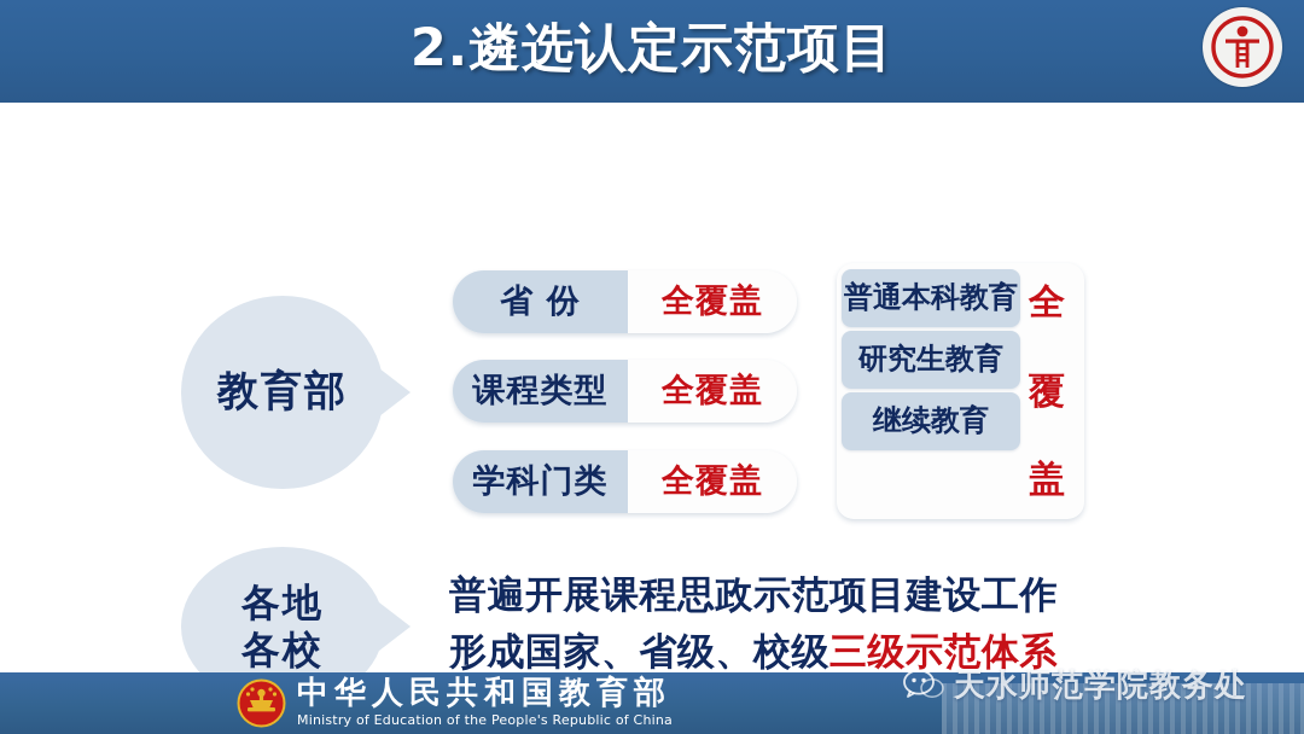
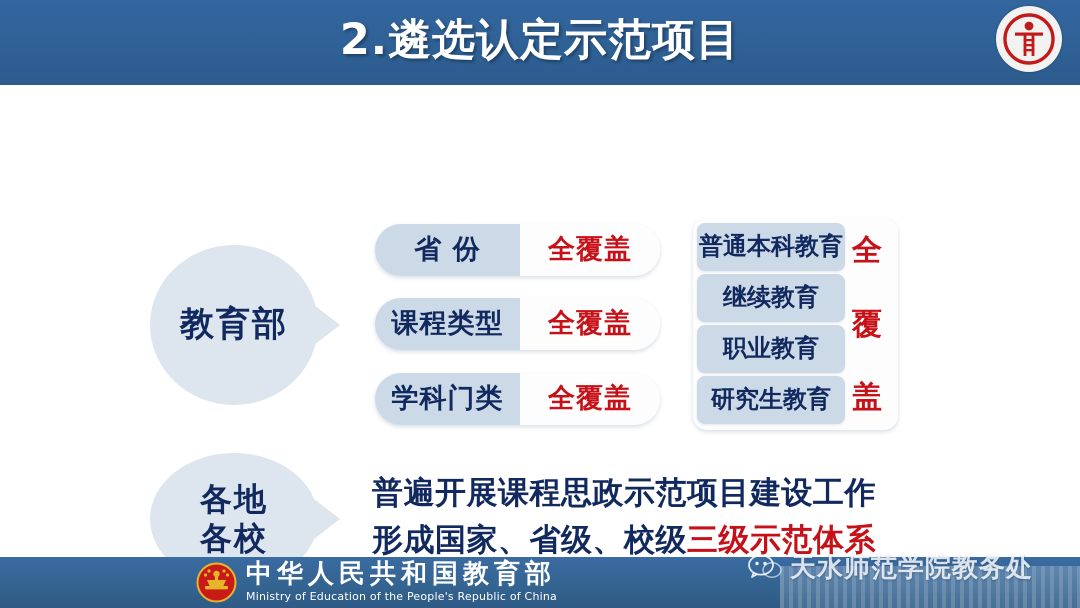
  2.遴选认定示范项目
  教育部
  省 份
  全覆盖
  课程类型
  全覆盖
  学科门类
  全覆盖
  普通本科教育
- 研究生教育
+ 继续教育
+ 职业教育
- 继续教育
+ 研究生教育
  全
  覆
  盖
  各地
  各校
  普遍开展课程思政示范项目建设工作
  形成国家、省级、校级三级示范体系
  中华人民共和国教育部
  Ministry of Education of the People's Republic of China
  天水师范学院教务处
